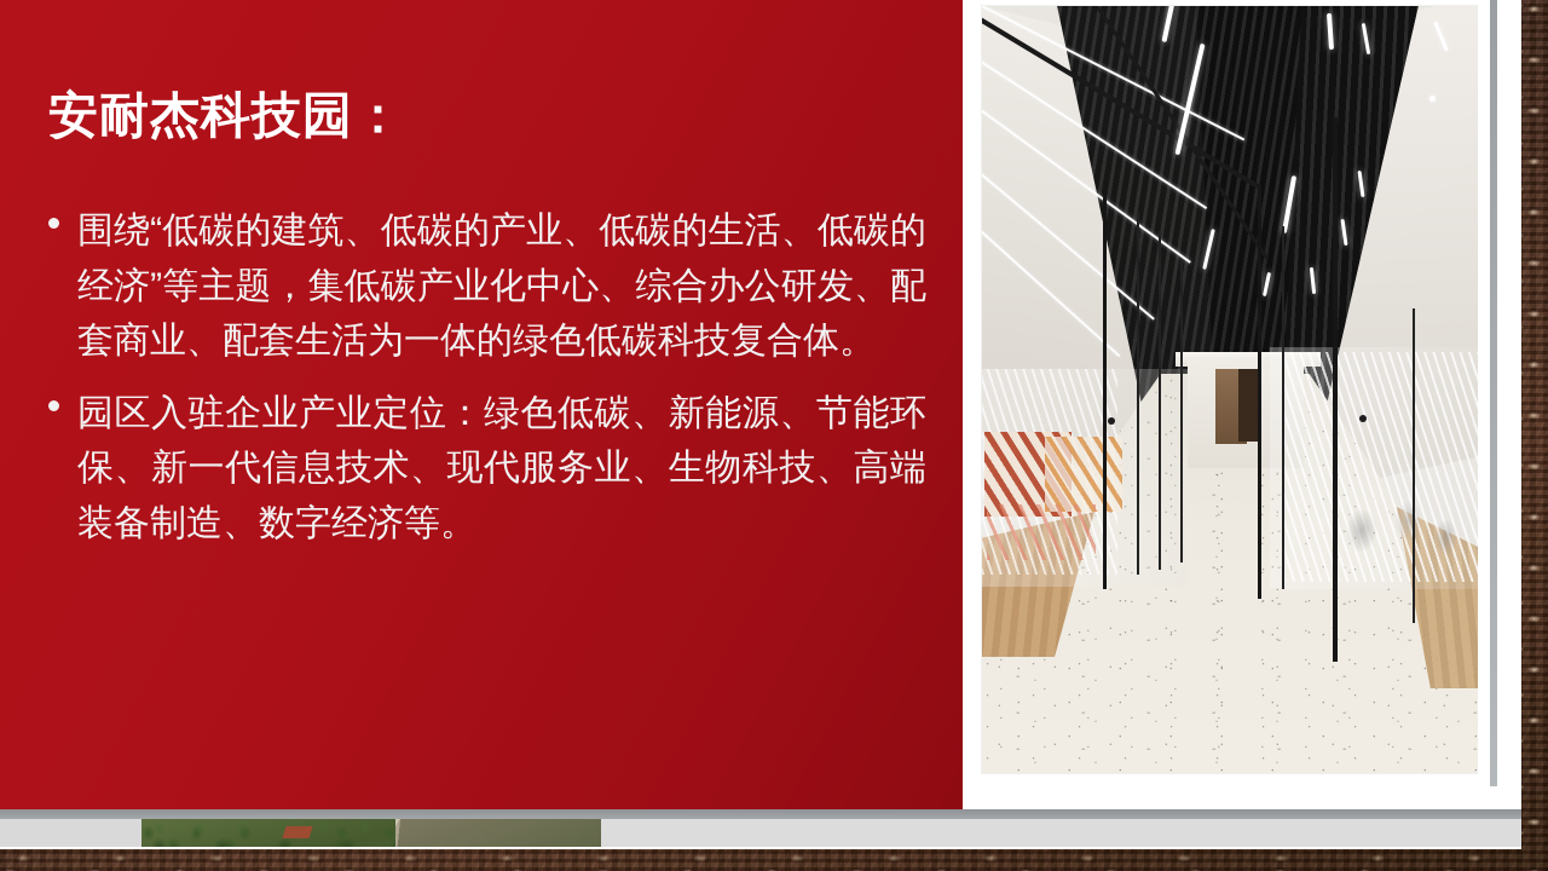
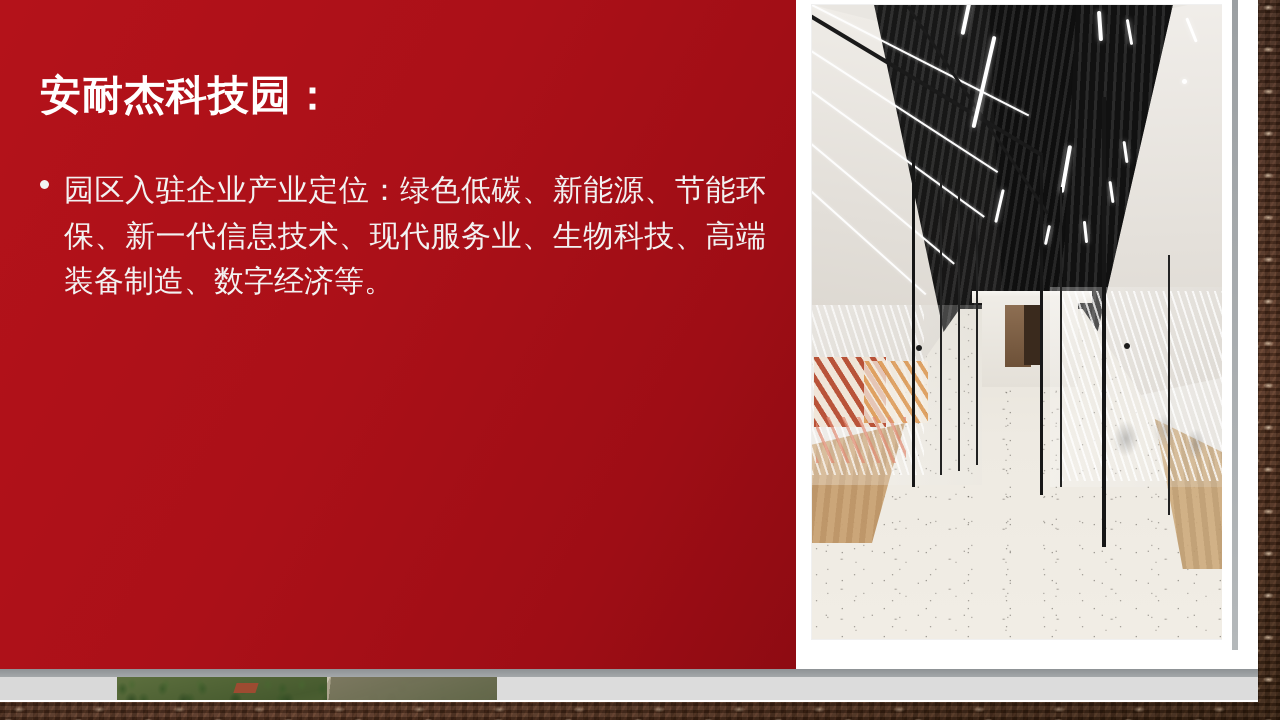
  安耐杰科技园：
- 围绕“低碳的建筑、低碳的产业、低碳的生活、低碳的经济”等主题，集低碳产业化中心、综合办公研发、配套商业、配套生活为一体的绿色低碳科技复合体。
  园区入驻企业产业定位：绿色低碳、新能源、节能环保、新一代信息技术、现代服务业、生物科技、高端装备制造、数字经济等。
